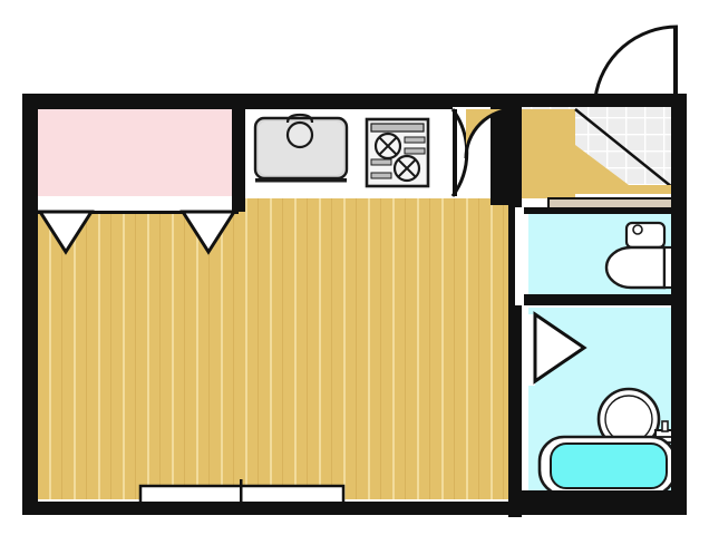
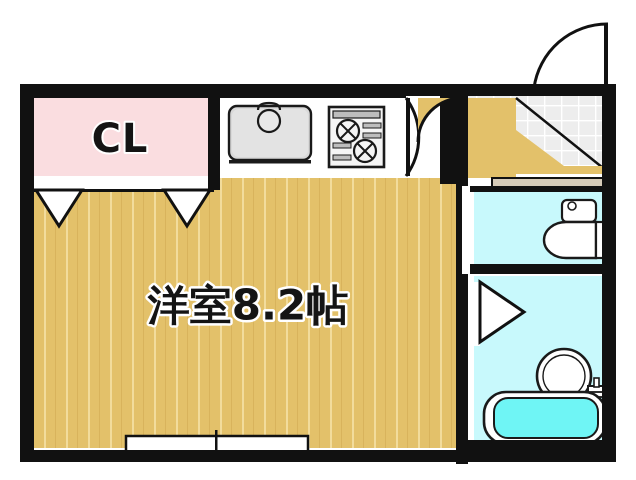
+ CL
+ 洋室8.2帖
